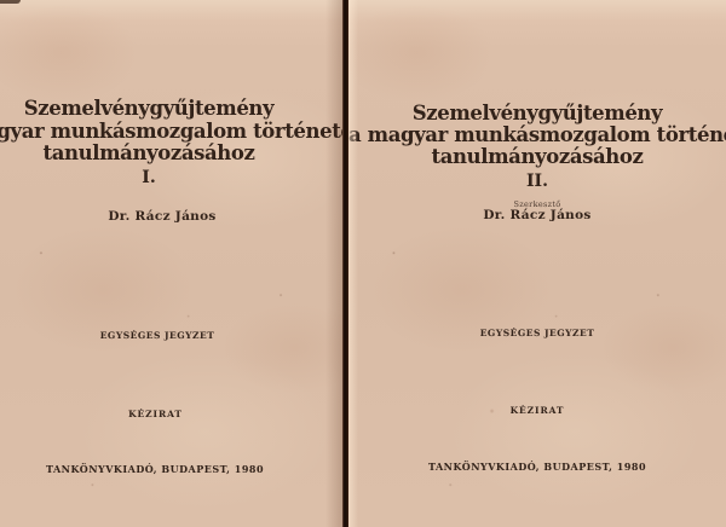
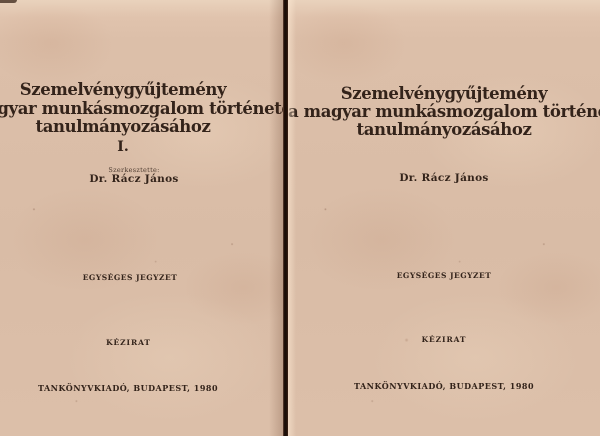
  Szemelvénygyűjtemény
  gyar munkásmozgalom történ
  tanulmányozásához
  I.
+ Szerkesztette:
  Dr. Rácz János
  EGYSÉGES JEGYZET
  KÉZIRAT
  TANKÖNYVKIADÓ, BUDAPEST, 1980
  Szemelvénygyűjtemény
  magyar munkásmozgalom történ
  tanulmányozásához
- II.
- Szerkesztő
  Dr. Rácz János
  EGYSÉGES JEGYZET
  KÉZIRAT
  TANKÖNYVKIADÓ, BUDAPEST, 1980
